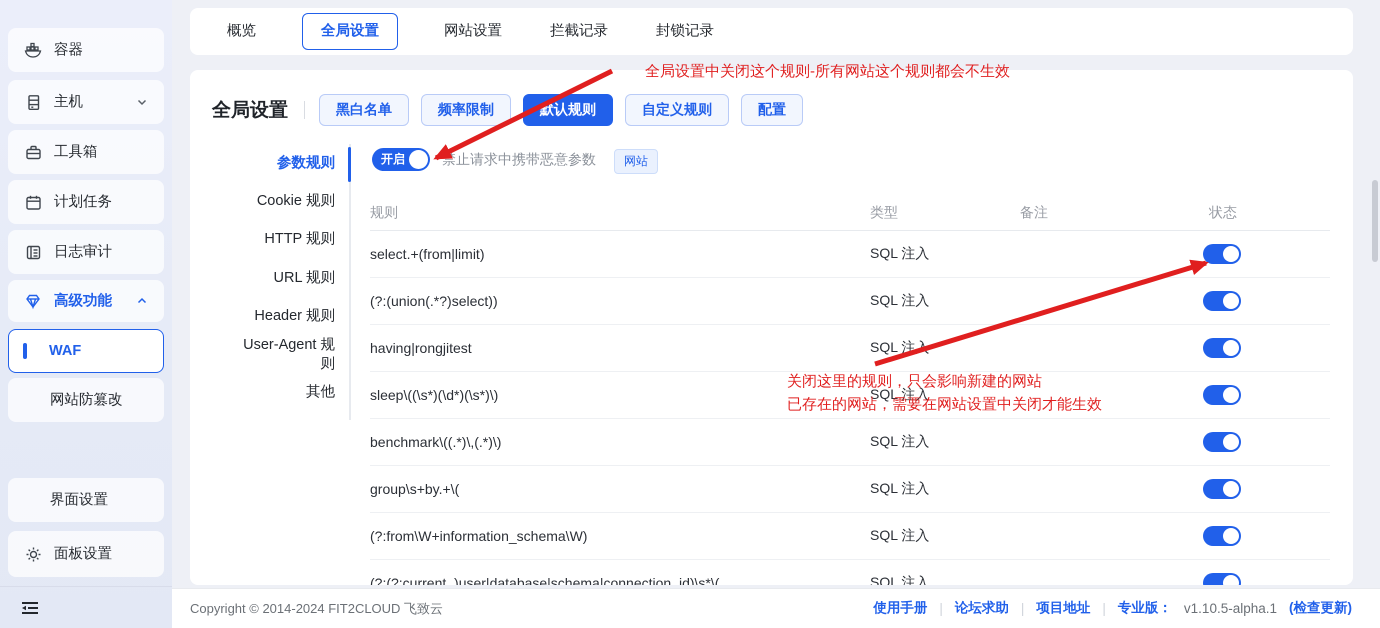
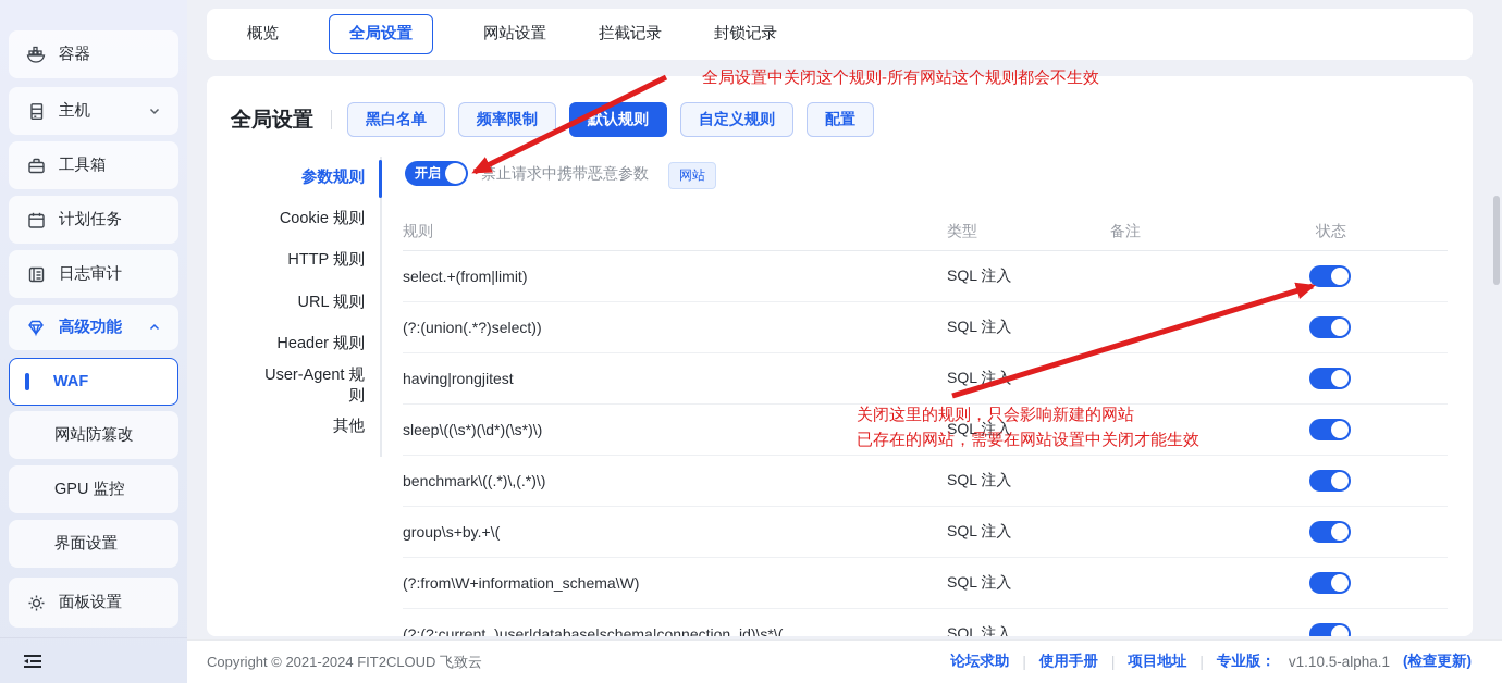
  容器
  主机
  工具箱
  计划任务
  日志审计
  高级功能
  WAF
  网站防篡改
+ GPU 监控
  界面设置
  面板设置
  概览
  全局设置
  网站设置
  拦截记录
  封锁记录
  全局设置
  黑白名单
  频率限制
  默认规则
  自定义规则
  配置
  参数规则
  Cookie 规则
  HTTP 规则
  URL 规则
  Header 规则
  User-Agent 规则
  其他
  开启
  禁止请求中携带恶意参数
  网站
  规则
  类型
  备注
  状态
  select.+(from|limit)
  SQL 注入
  (?:(union(.*?)select))
  SQL 注入
  having|rongjitest
  SQL 注入
  sleep\((\s*)(\d*)(\s*)\)
  SQL 注入
  benchmark\((.*)\,(.*)\)
  SQL 注入
  group\s+by.+\(
  SQL 注入
  (?:from\W+information_schema\W)
  SQL 注入
  (?:(?:current_)user|database|schema|connection_id)\s*\(
  SQL 注入
- Copyright © 2014-2024 FIT2CLOUD 飞致云
+ Copyright © 2021-2024 FIT2CLOUD 飞致云
- 使用手册
+ 论坛求助
  |
- 论坛求助
+ 使用手册
  |
  项目地址
  |
  专业版：
  v1.10.5-alpha.1
  (检查更新)
  全局设置中关闭这个规则-所有网站这个规则都会不生效
  关闭这里的规则，只会影响新建的网站
  已存在的网站，需要在网站设置中关闭才能生效
